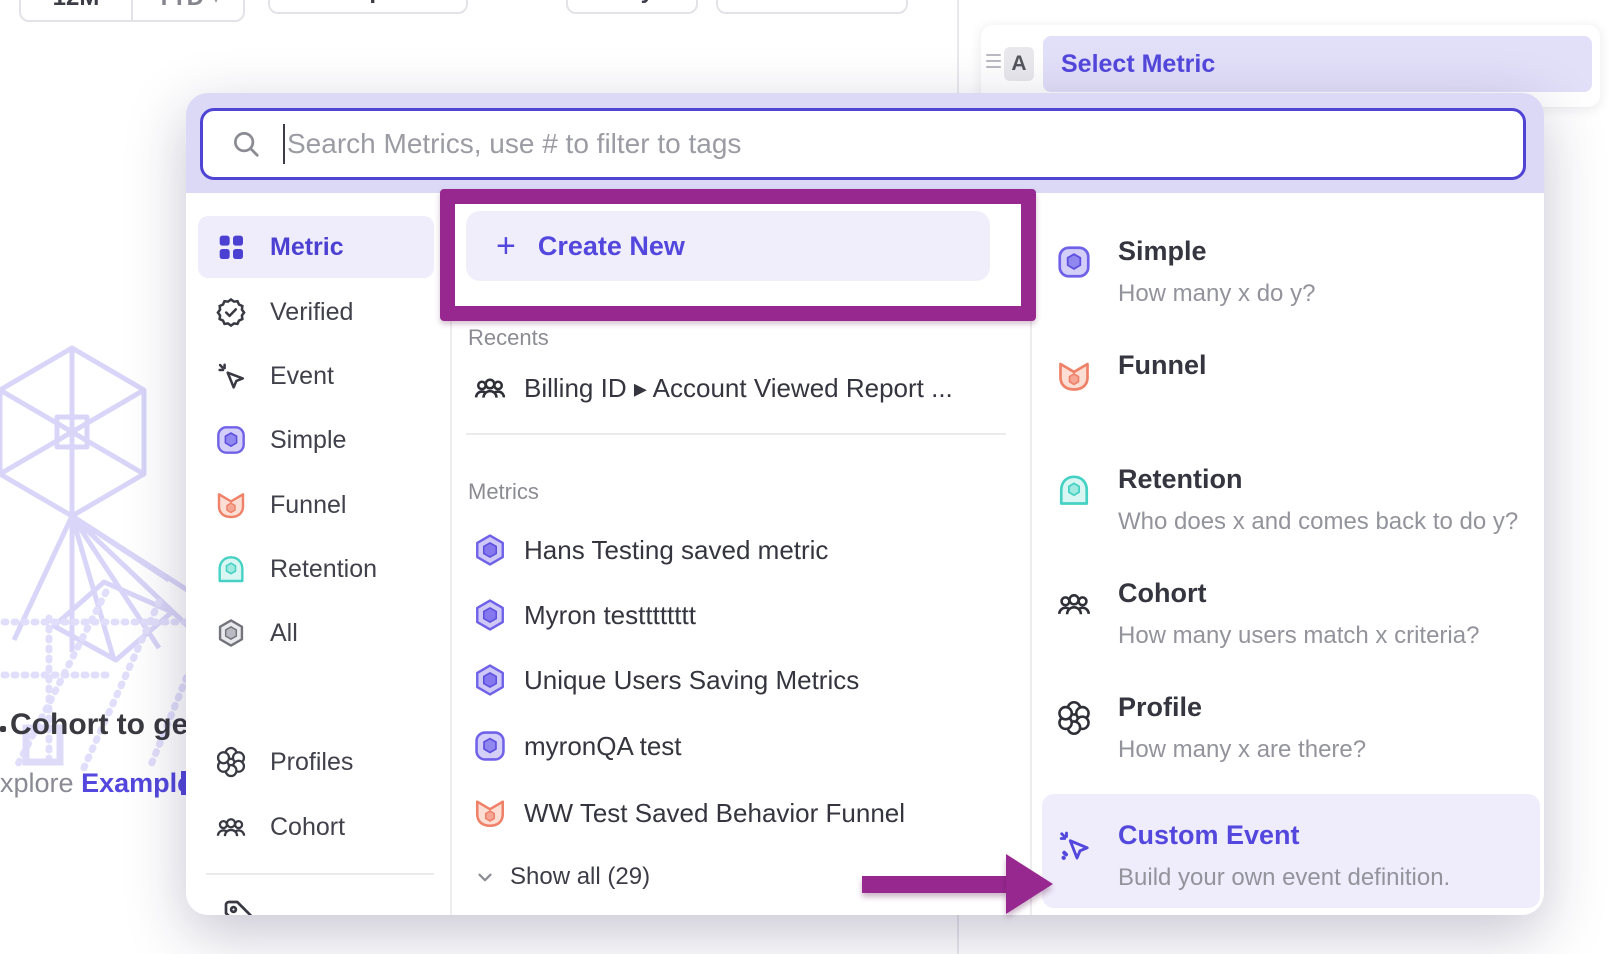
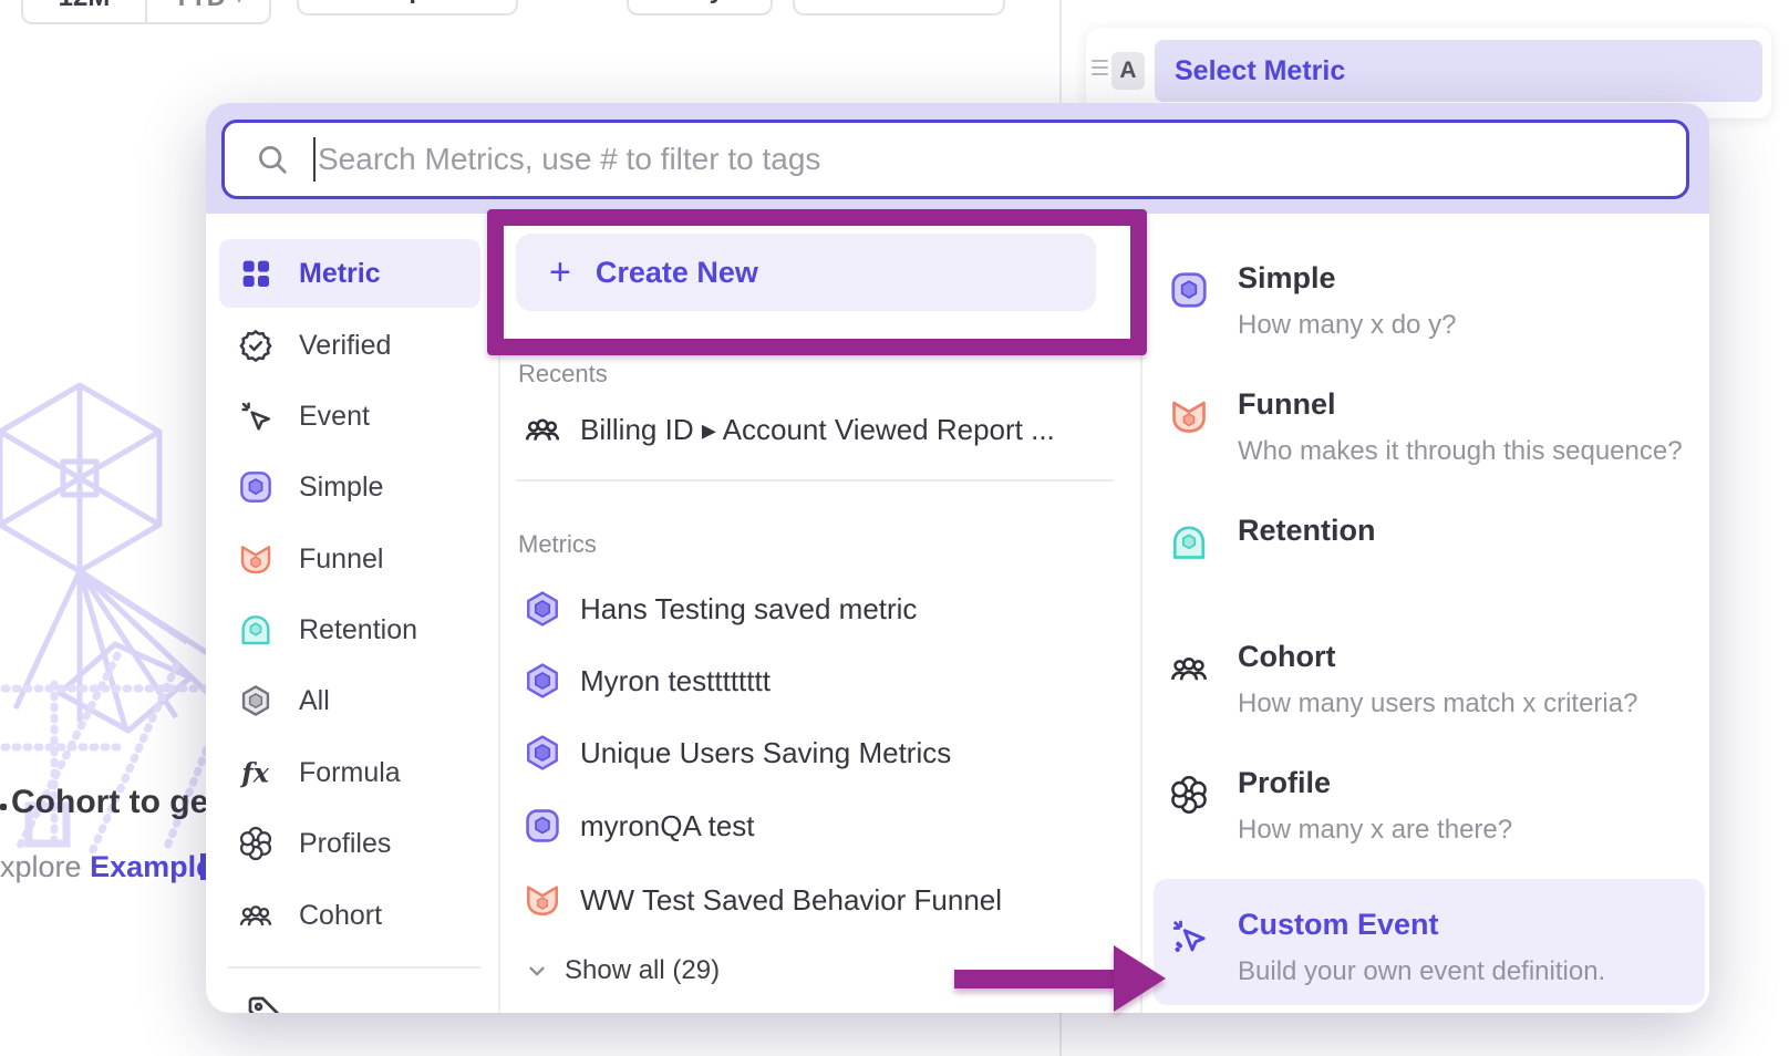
  A
  Select Metric
  Cohort to ge
  xplore Exampl
  Search Metrics, use # to filter to tags
  Metric
  Verified
  Event
  Simple
  Funnel
  Retention
  All
+ fx
+ Formula
  Profiles
  Cohort
  +
  Create New
  Recents
  Billing ID ▸ Account Viewed Report ...
  Metrics
  Hans Testing saved metric
  Myron testttttttt
  Unique Users Saving Metrics
  myronQA test
  WW Test Saved Behavior Funnel
  Show all (29)
  Simple
  How many x do y?
  Funnel
+ Who makes it through this sequence?
  Retention
- Who does x and comes back to do y?
  Cohort
  How many users match x criteria?
  Profile
  How many x are there?
  Custom Event
  Build your own event definition.
